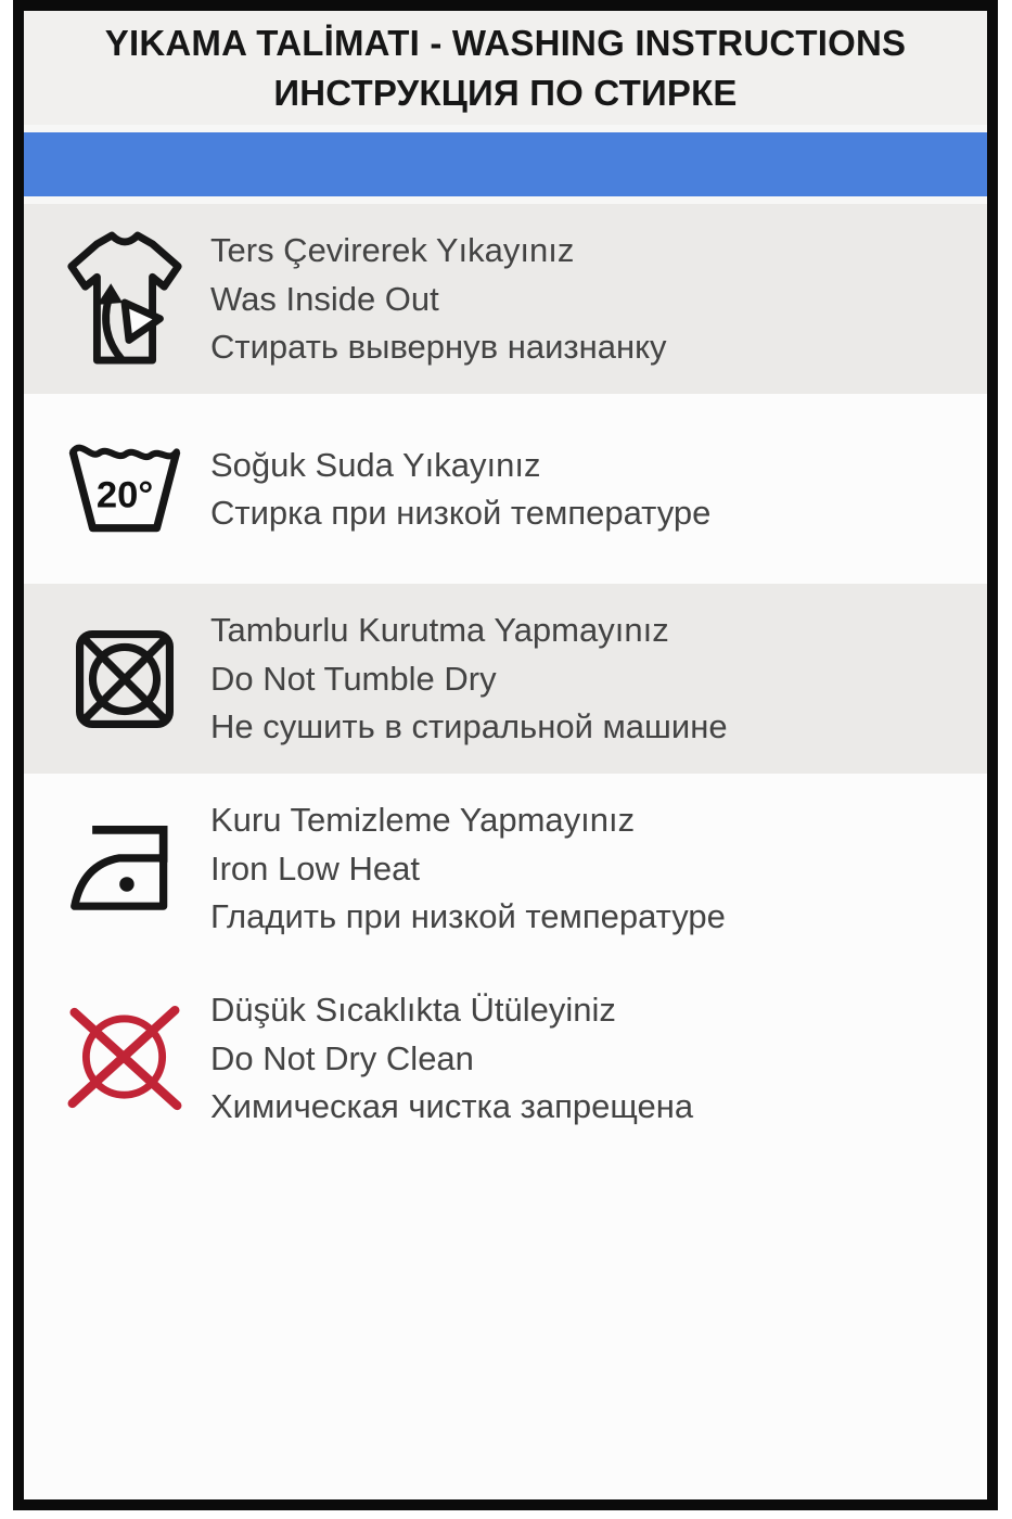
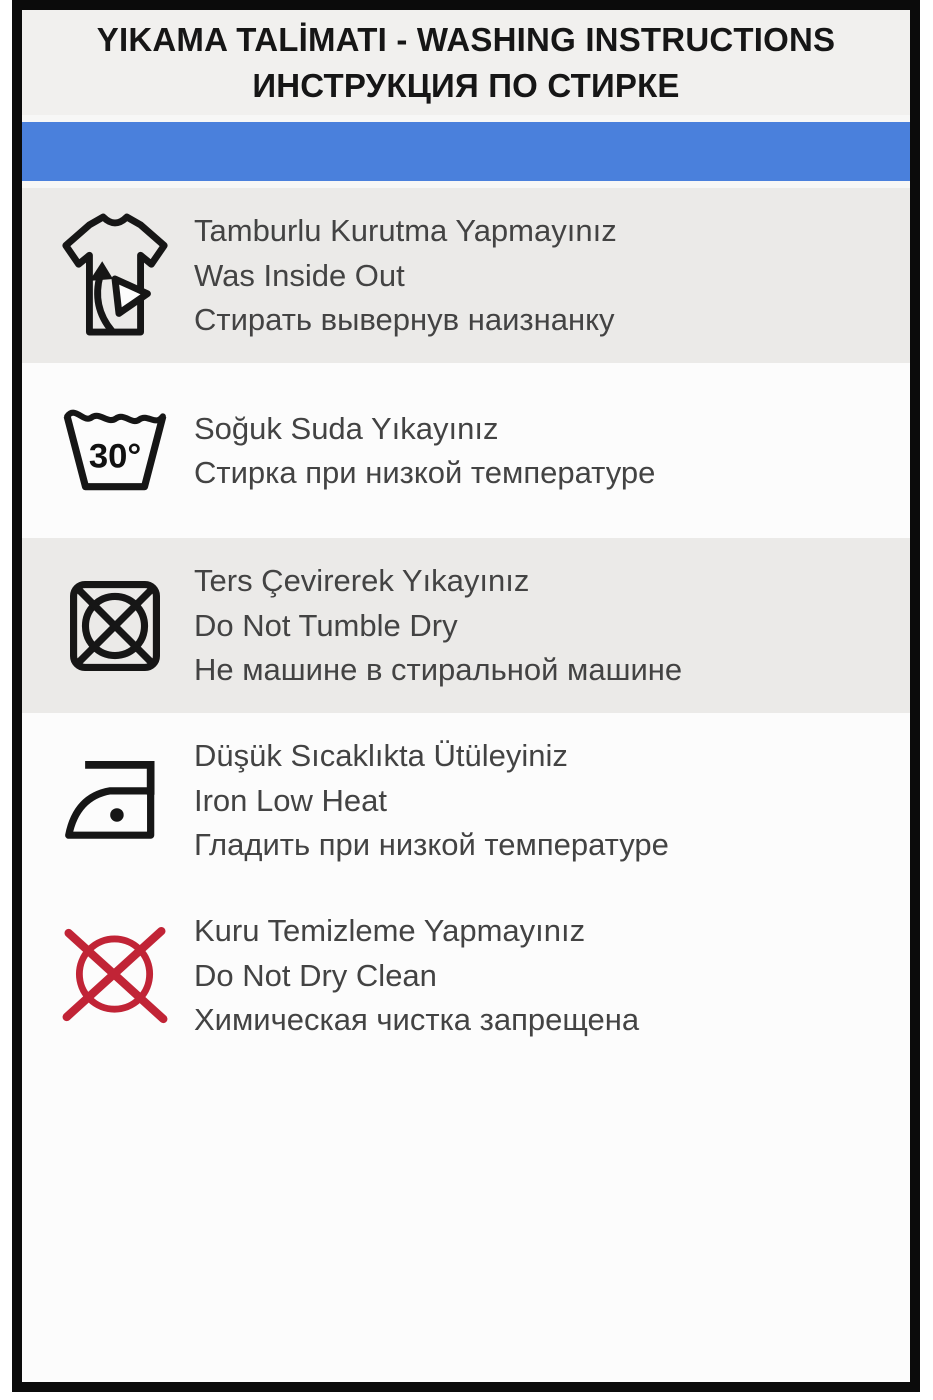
  YIKAMA TALİMATI - WASHING INSTRUCTIONS
  ИНСТРУКЦИЯ ПО СТИРКЕ
- Ters Çevirerek Yıkayınız
+ Tamburlu Kurutma Yapmayınız
  Was Inside Out
  Стирать вывернув наизнанку
- 20°
+ 30°
  Soğuk Suda Yıkayınız
  Стирка при низкой температуре
- Tamburlu Kurutma Yapmayınız
+ Ters Çevirerek Yıkayınız
  Do Not Tumble Dry
- Не сушить в стиральной машине
+ Не машине в стиральной машине
- Kuru Temizleme Yapmayınız
+ Düşük Sıcaklıkta Ütüleyiniz
  Iron Low Heat
  Гладить при низкой температуре
- Düşük Sıcaklıkta Ütüleyiniz
+ Kuru Temizleme Yapmayınız
  Do Not Dry Clean
  Химическая чистка запрещена
